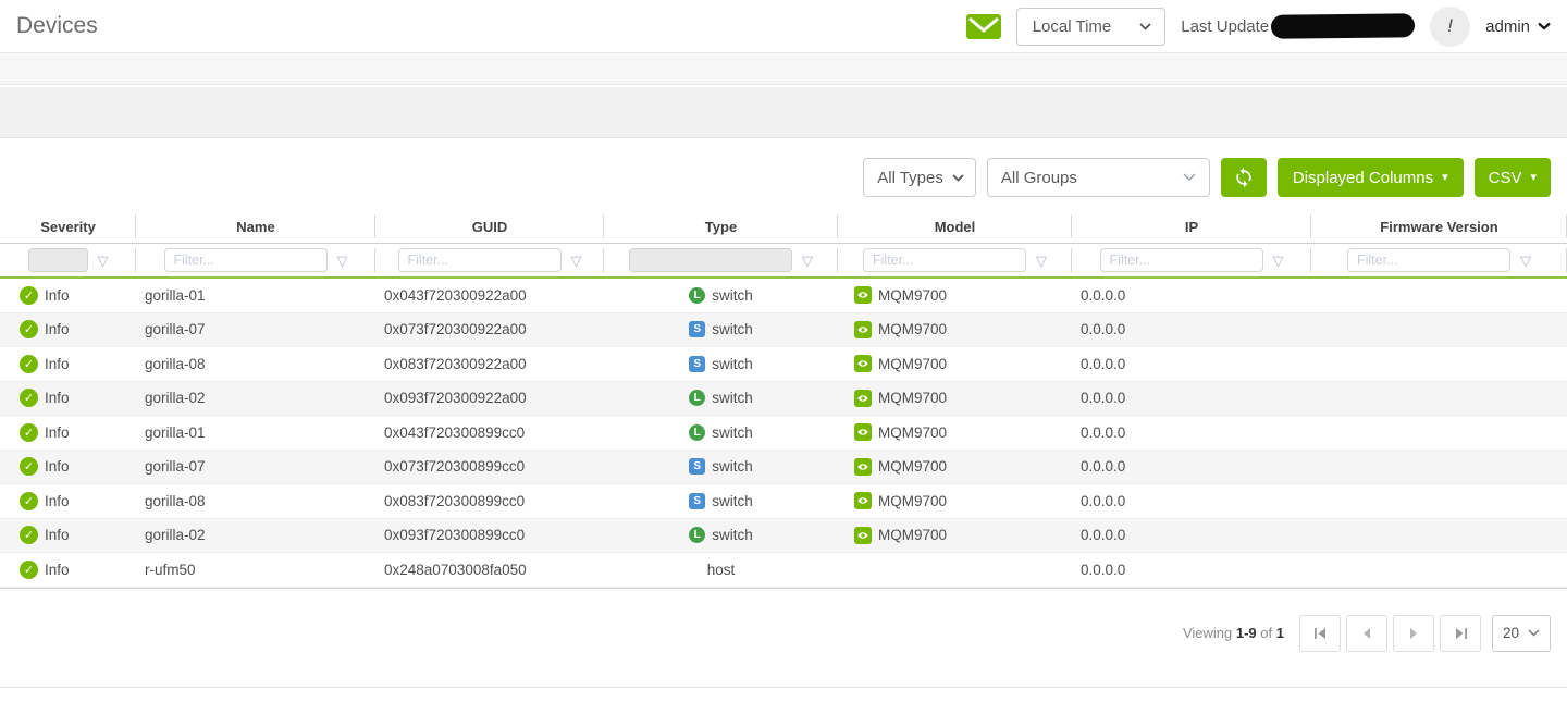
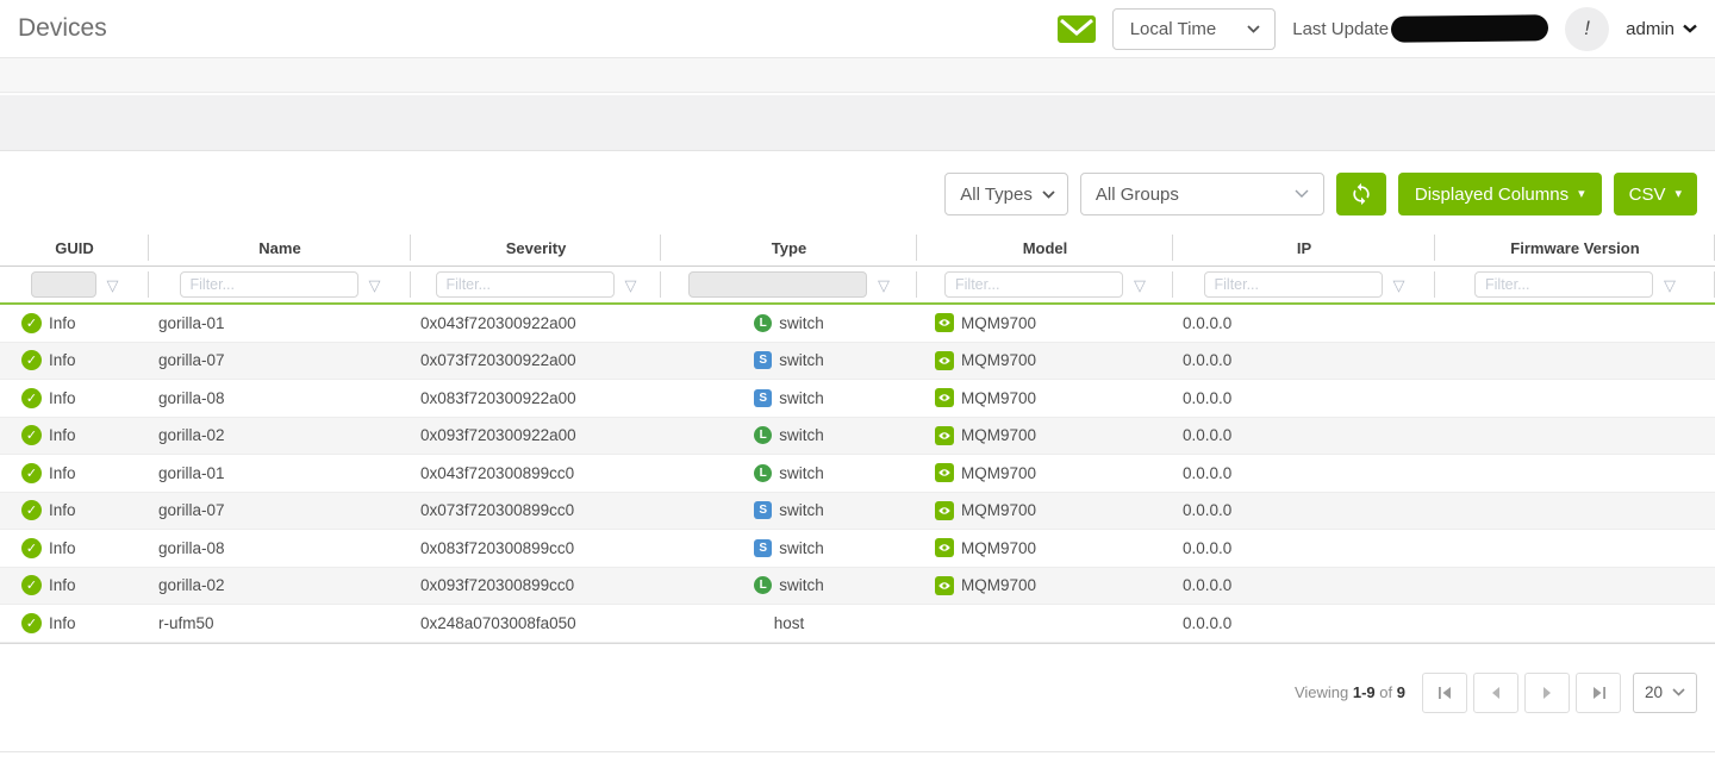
  Devices
  Local Time
  Last Update
  !
  admin
  All Types
  All Groups
  Displayed Columns
  ▾
  CSV
  ▾
- Severity
+ GUID
  Name
- GUID
+ Severity
  Type
  Model
  IP
  Firmware Version
  ▽
  Filter...
  ▽
  Filter...
  ▽
  ▽
  Filter...
  ▽
  Filter...
  ▽
  Filter...
  ▽
  ✓
  Info
  gorilla-01
  0x043f720300922a00
  L
  switch
  MQM9700
  0.0.0.0
  ✓
  Info
  gorilla-07
  0x073f720300922a00
  S
  switch
  MQM9700
  0.0.0.0
  ✓
  Info
  gorilla-08
  0x083f720300922a00
  S
  switch
  MQM9700
  0.0.0.0
  ✓
  Info
  gorilla-02
  0x093f720300922a00
  L
  switch
  MQM9700
  0.0.0.0
  ✓
  Info
  gorilla-01
  0x043f720300899cc0
  L
  switch
  MQM9700
  0.0.0.0
  ✓
  Info
  gorilla-07
  0x073f720300899cc0
  S
  switch
  MQM9700
  0.0.0.0
  ✓
  Info
  gorilla-08
  0x083f720300899cc0
  S
  switch
  MQM9700
  0.0.0.0
  ✓
  Info
  gorilla-02
  0x093f720300899cc0
  L
  switch
  MQM9700
  0.0.0.0
  ✓
  Info
  r-ufm50
  0x248a0703008fa050
  host
  0.0.0.0
- Viewing 1-9 of 1
+ Viewing 1-9 of 9
  20
